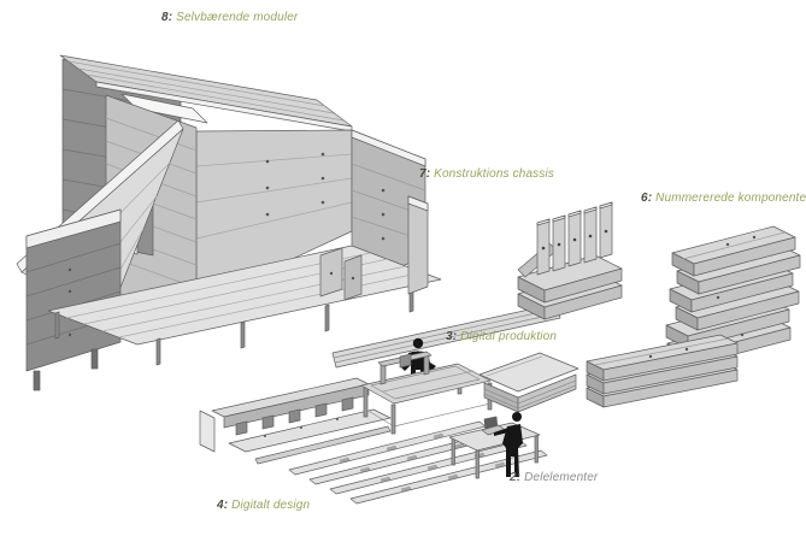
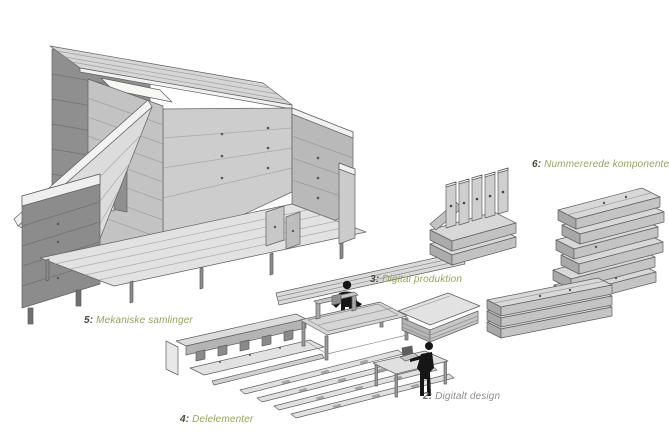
- 2: Delelementer
+ 2: Digitalt design
  3: Digital produktion
- 4: Digitalt design
+ 4: Delelementer
+ 5: Mekaniske samlinger
  6: Nummererede komponente
- 7: Konstruktions chassis
- 8: Selvbærende moduler
